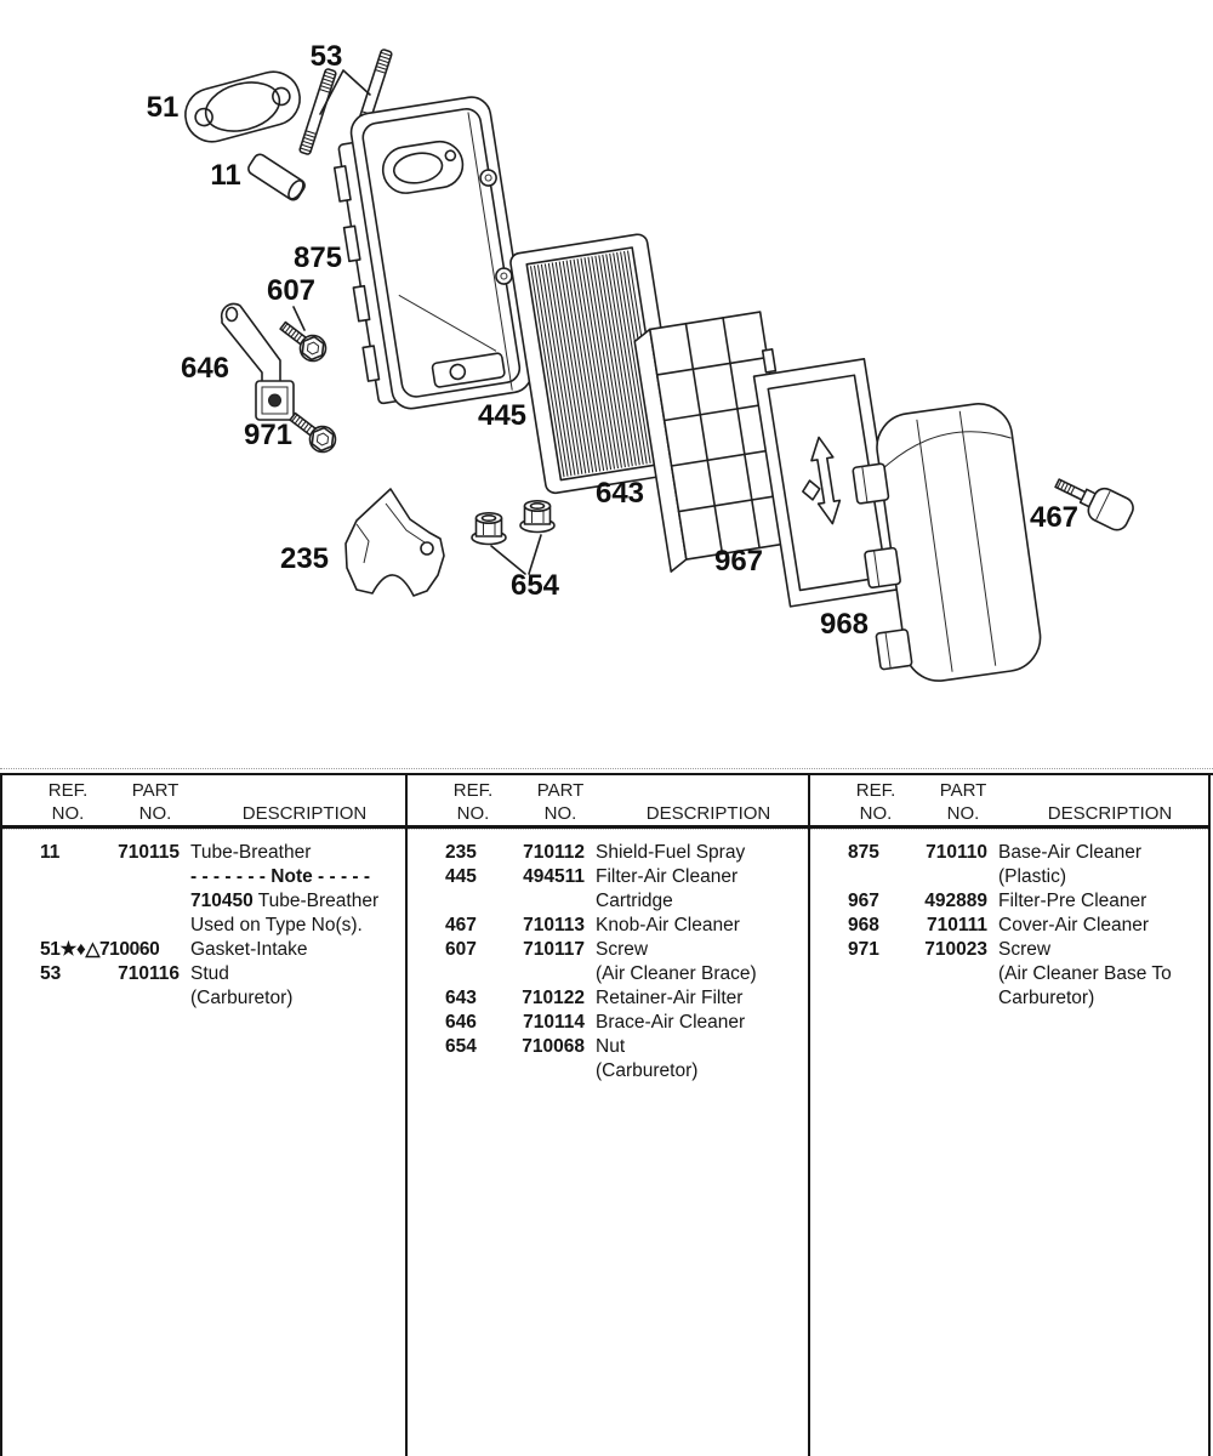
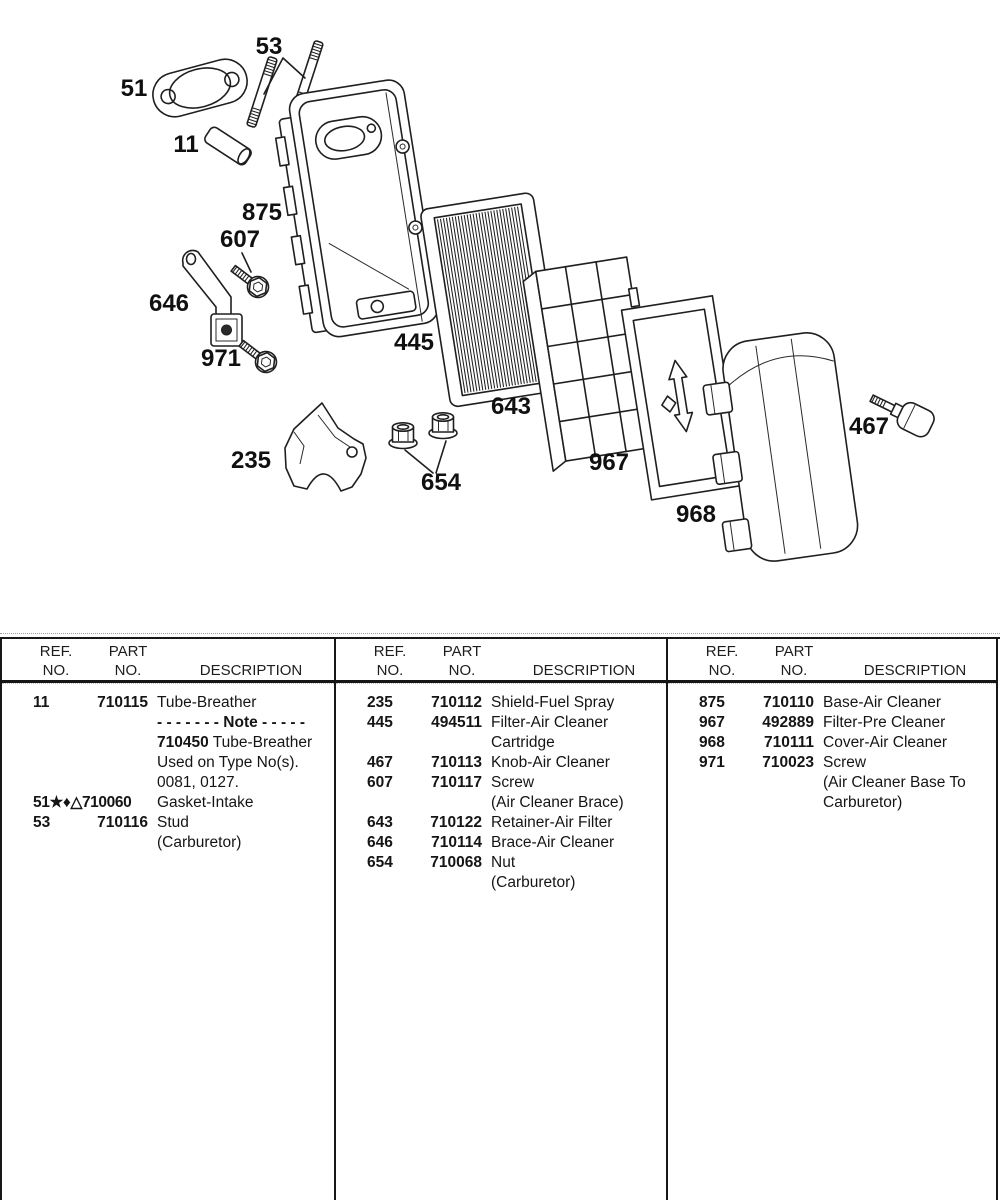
  51
  53
  11
  875
  607
  646
  971
  235
  445
  654
  643
  967
  968
  467
  REF.
  NO.
  PART
  NO.
  DESCRIPTION
  11
  710115
  Tube-Breather
  - - - - - - - Note - - - - -
  710450 Tube-Breather
  Used on Type No(s).
+ 0081, 0127.
  51★♦△710060
  Gasket-Intake
  53
  710116
  Stud
  (Carburetor)
  REF.
  NO.
  PART
  NO.
  DESCRIPTION
  235
  710112
  Shield-Fuel Spray
  445
  494511
  Filter-Air Cleaner
  Cartridge
  467
  710113
  Knob-Air Cleaner
  607
  710117
  Screw
  (Air Cleaner Brace)
  643
  710122
  Retainer-Air Filter
  646
  710114
  Brace-Air Cleaner
  654
  710068
  Nut
  (Carburetor)
  REF.
  NO.
  PART
  NO.
  DESCRIPTION
  875
  710110
  Base-Air Cleaner
- (Plastic)
  967
  492889
  Filter-Pre Cleaner
  968
  710111
  Cover-Air Cleaner
  971
  710023
  Screw
  (Air Cleaner Base To
  Carburetor)
